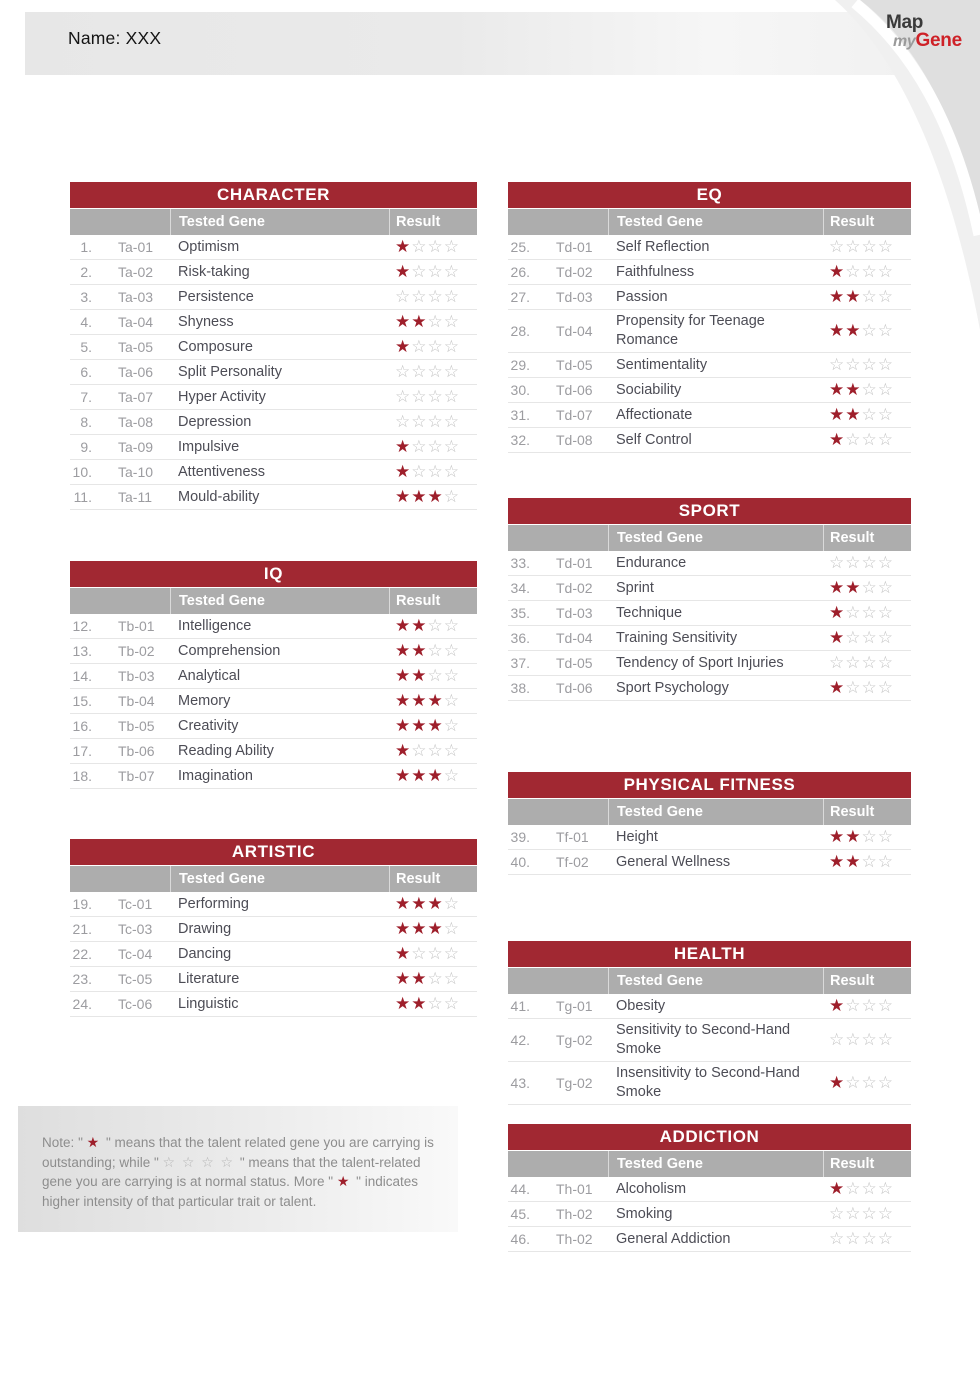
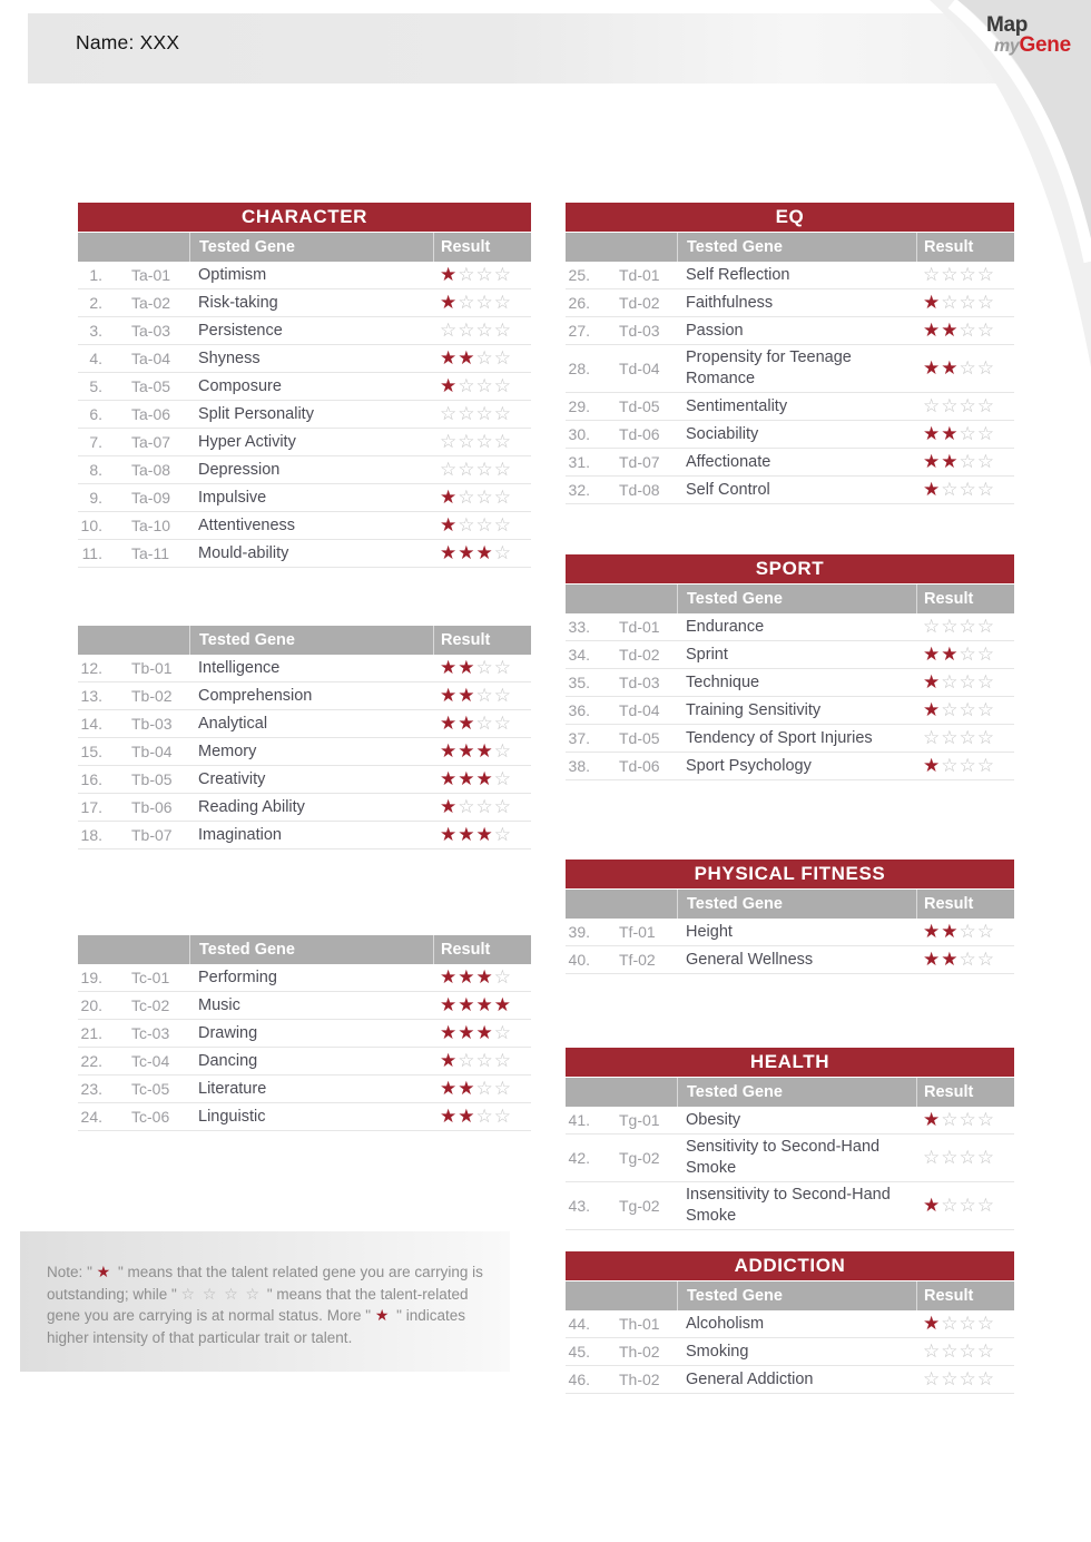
  Name: XXX
  Map
  myGene
  CHARACTER
  Tested Gene
  Result
  1.
  Ta-01
  Optimism
  ★☆☆☆
  2.
  Ta-02
  Risk-taking
  ★☆☆☆
  3.
  Ta-03
  Persistence
  ☆☆☆☆
  4.
  Ta-04
  Shyness
  ★★☆☆
  5.
  Ta-05
  Composure
  ★☆☆☆
  6.
  Ta-06
  Split Personality
  ☆☆☆☆
  7.
  Ta-07
  Hyper Activity
  ☆☆☆☆
  8.
  Ta-08
  Depression
  ☆☆☆☆
  9.
  Ta-09
  Impulsive
  ★☆☆☆
  10.
  Ta-10
  Attentiveness
  ★☆☆☆
  11.
  Ta-11
  Mould-ability
  ★★★☆
- IQ
  Tested Gene
  Result
  12.
  Tb-01
  Intelligence
  ★★☆☆
  13.
  Tb-02
  Comprehension
  ★★☆☆
  14.
  Tb-03
  Analytical
  ★★☆☆
  15.
  Tb-04
  Memory
  ★★★☆
  16.
  Tb-05
  Creativity
  ★★★☆
  17.
  Tb-06
  Reading Ability
  ★☆☆☆
  18.
  Tb-07
  Imagination
  ★★★☆
- ARTISTIC
  Tested Gene
  Result
  19.
  Tc-01
  Performing
  ★★★☆
+ 20.
+ Tc-02
+ Music
+ ★★★★
  21.
  Tc-03
  Drawing
  ★★★☆
  22.
  Tc-04
  Dancing
  ★☆☆☆
  23.
  Tc-05
  Literature
  ★★☆☆
  24.
  Tc-06
  Linguistic
  ★★☆☆
  EQ
  Tested Gene
  Result
  25.
  Td-01
  Self Reflection
  ☆☆☆☆
  26.
  Td-02
  Faithfulness
  ★☆☆☆
  27.
  Td-03
  Passion
  ★★☆☆
  28.
  Td-04
  Propensity for Teenage Romance
  ★★☆☆
  29.
  Td-05
  Sentimentality
  ☆☆☆☆
  30.
  Td-06
  Sociability
  ★★☆☆
  31.
  Td-07
  Affectionate
  ★★☆☆
  32.
  Td-08
  Self Control
  ★☆☆☆
  SPORT
  Tested Gene
  Result
  33.
  Td-01
  Endurance
  ☆☆☆☆
  34.
  Td-02
  Sprint
  ★★☆☆
  35.
  Td-03
  Technique
  ★☆☆☆
  36.
  Td-04
  Training Sensitivity
  ★☆☆☆
  37.
  Td-05
  Tendency of Sport Injuries
  ☆☆☆☆
  38.
  Td-06
  Sport Psychology
  ★☆☆☆
  PHYSICAL FITNESS
  Tested Gene
  Result
  39.
  Tf-01
  Height
  ★★☆☆
  40.
  Tf-02
  General Wellness
  ★★☆☆
  HEALTH
  Tested Gene
  Result
  41.
  Tg-01
  Obesity
  ★☆☆☆
  42.
  Tg-02
  Sensitivity to Second-Hand Smoke
  ☆☆☆☆
  43.
  Tg-02
  Insensitivity to Second-Hand Smoke
  ★☆☆☆
  ADDICTION
  Tested Gene
  Result
  44.
  Th-01
  Alcoholism
  ★☆☆☆
  45.
  Th-02
  Smoking
  ☆☆☆☆
  46.
  Th-02
  General Addiction
  ☆☆☆☆
  Note: " ★ " means that the talent related gene you are carrying is outstanding; while " ☆ ☆ ☆ ☆ " means that the talent-related gene you are carrying is at normal status. More " ★ " indicates higher intensity of that particular trait or talent.
